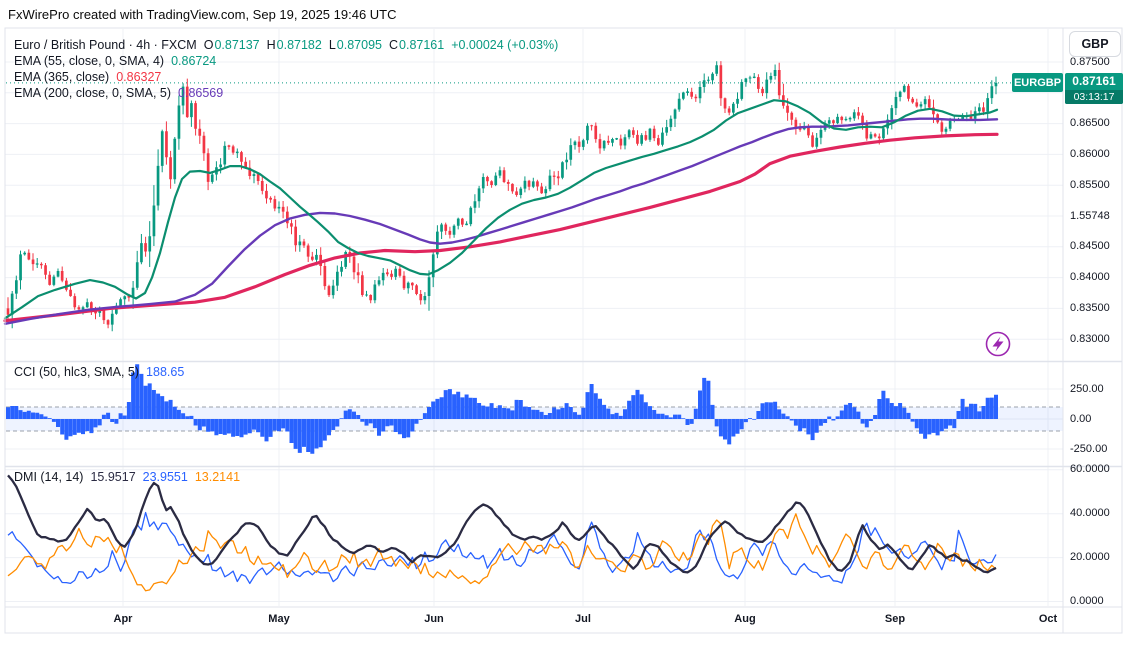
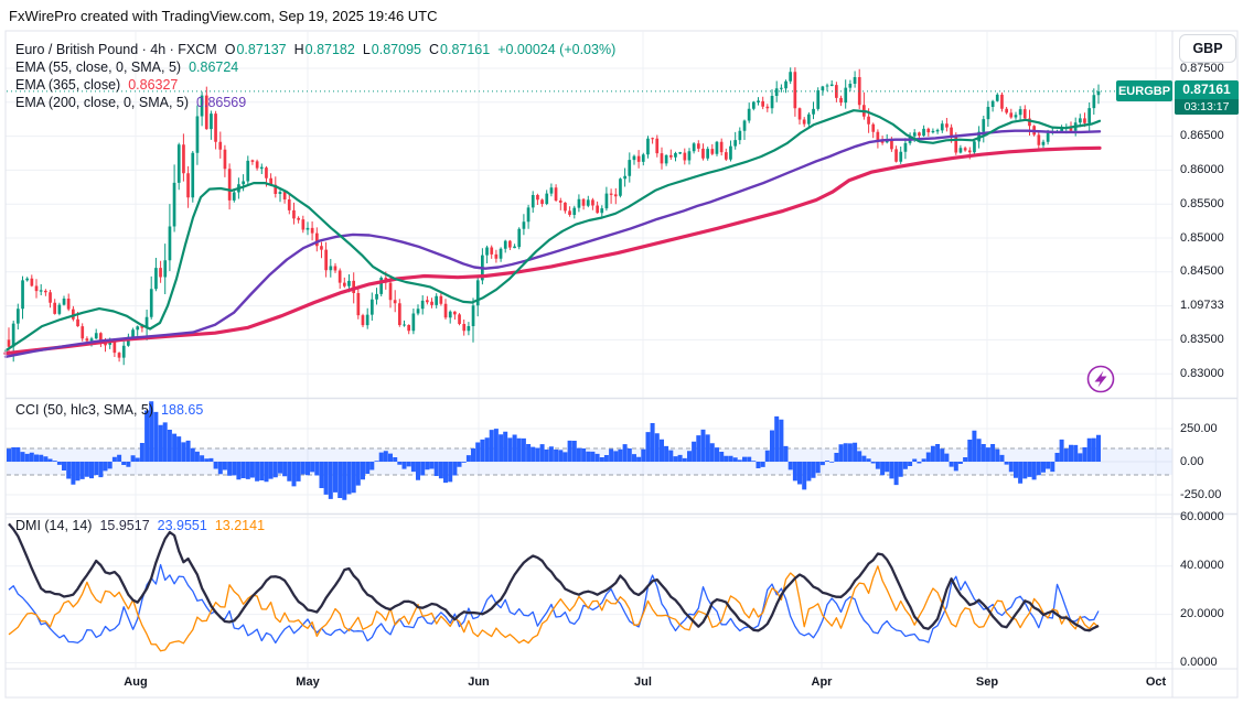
  FxWirePro created with TradingView.com, Sep 19, 2025 19:46 UTC
  Euro / British Pound · 4h · FXCM
  O
  0.87137
  H
  0.87182
  L
  0.87095
  C
  0.87161
  +0.00024 (+0.03%)
- EMA (55, close, 0, SMA, 4)
+ EMA (55, close, 0, SMA, 5)
  0.86724
  EMA (365, close)
  0.86327
  EMA (200, close, 0, SMA, 5)
  0.86569
  CCI (50, hlc3, SMA, 5)
  188.65
  DMI (14, 14)
  15.9517
  23.9551
  13.2141
  GBP
  0.87500
  0.86500
  0.86000
  0.85500
- 1.55748
+ 0.85000
  0.84500
- 0.84000
+ 1.09733
  0.83500
  0.83000
  250.00
  0.00
  -250.00
  60.0000
  40.0000
  20.0000
  0.0000
  EURGBP
  0.87161
  03:13:17
- Apr
+ Aug
  May
  Jun
  Jul
- Aug
+ Apr
  Sep
  Oct
